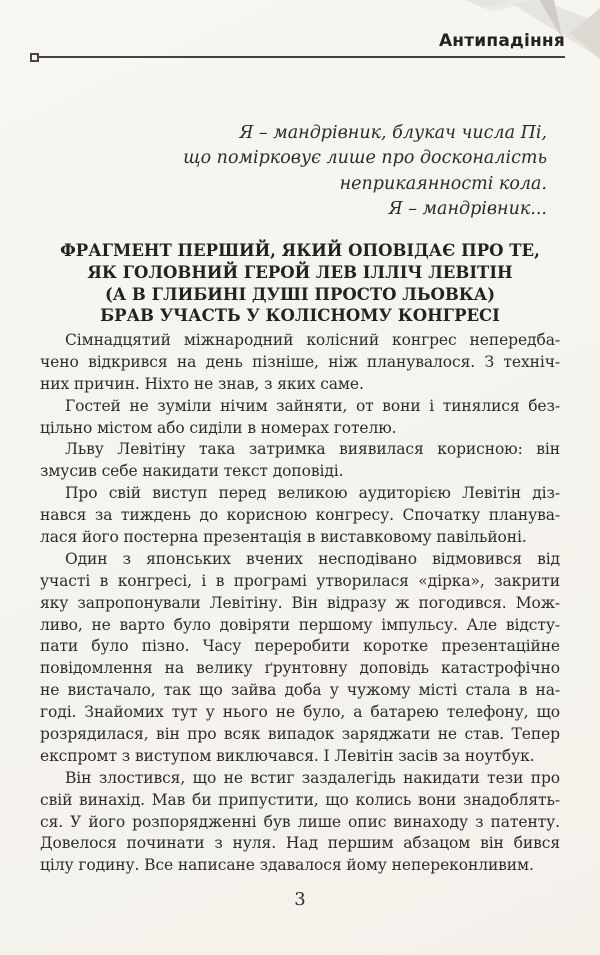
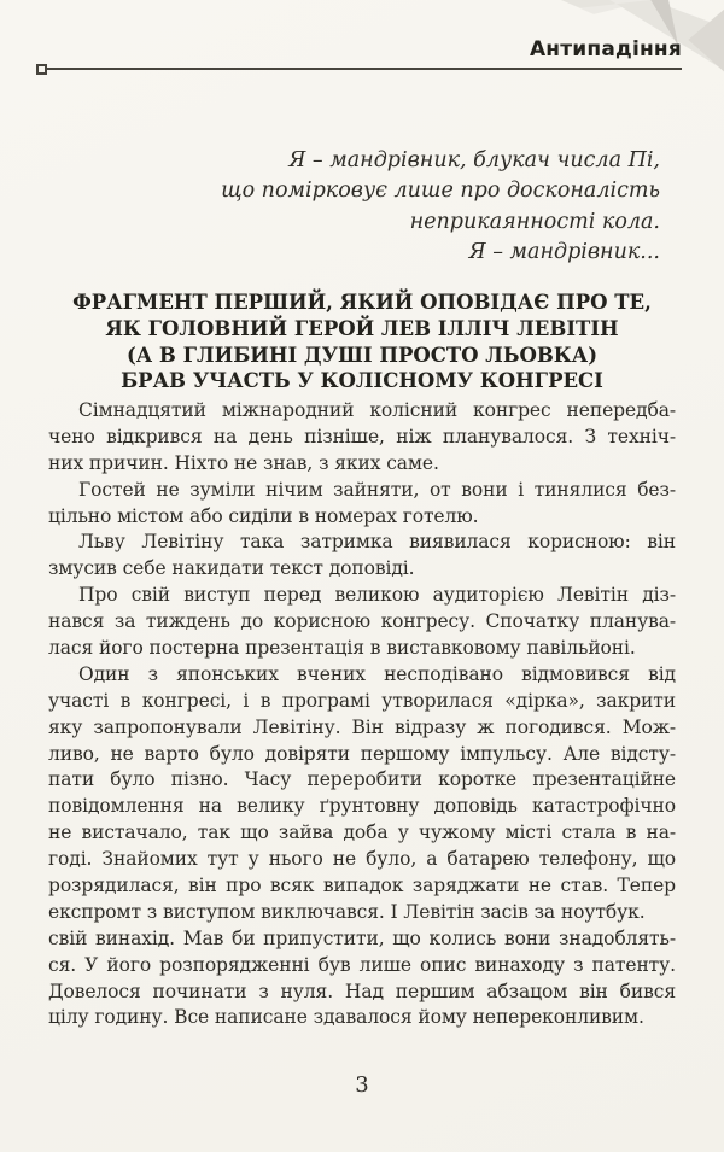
  Антипадіння
  Я – мандрівник, блукач числа Пі,
  що помірковує лише про досконалість
  неприкаянності кола.
  Я – мандрівник...
  ФРАГМЕНТ ПЕРШИЙ, ЯКИЙ ОПОВІДАЄ ПРО ТЕ,
  ЯК ГОЛОВНИЙ ГЕРОЙ ЛЕВ ІЛЛІЧ ЛЕВІТІН
  (А В ГЛИБИНІ ДУШІ ПРОСТО ЛЬОВКА)
  БРАВ УЧАСТЬ У КОЛІСНОМУ КОНГРЕСІ
  Сімнадцятий міжнародний колісний конгрес непередба-
  чено відкрився на день пізніше, ніж планувалося. З техніч-
  них причин. Ніхто не знав, з яких саме.
  Гостей не зуміли нічим зайняти, от вони і тинялися без-
  цільно містом або сиділи в номерах готелю.
  Льву Левітіну така затримка виявилася корисною: він
  змусив себе накидати текст доповіді.
  Про свій виступ перед великою аудиторією Левітін діз-
  нався за тиждень до корисною конгресу. Спочатку планува-
  лася його постерна презентація в виставковому павільйоні.
  Один з японських вчених несподівано відмовився від
  участі в конгресі, і в програмі утворилася «дірка», закрити
  яку запропонували Левітіну. Він відразу ж погодився. Мож-
  ливо, не варто було довіряти першому імпульсу. Але відсту-
  пати було пізно. Часу переробити коротке презентаційне
  повідомлення на велику ґрунтовну доповідь катастрофічно
  не вистачало, так що зайва доба у чужому місті стала в на-
  годі. Знайомих тут у нього не було, а батарею телефону, що
  розрядилася, він про всяк випадок заряджати не став. Тепер
  експромт з виступом виключався. І Левітін засів за ноутбук.
- Він злостився, що не встиг заздалегідь накидати тези про
  свій винахід. Мав би припустити, що колись вони знадоблять-
  ся. У його розпорядженні був лише опис винаходу з патенту.
  Довелося починати з нуля. Над першим абзацом він бився
  цілу годину. Все написане здавалося йому непереконливим.
  3
